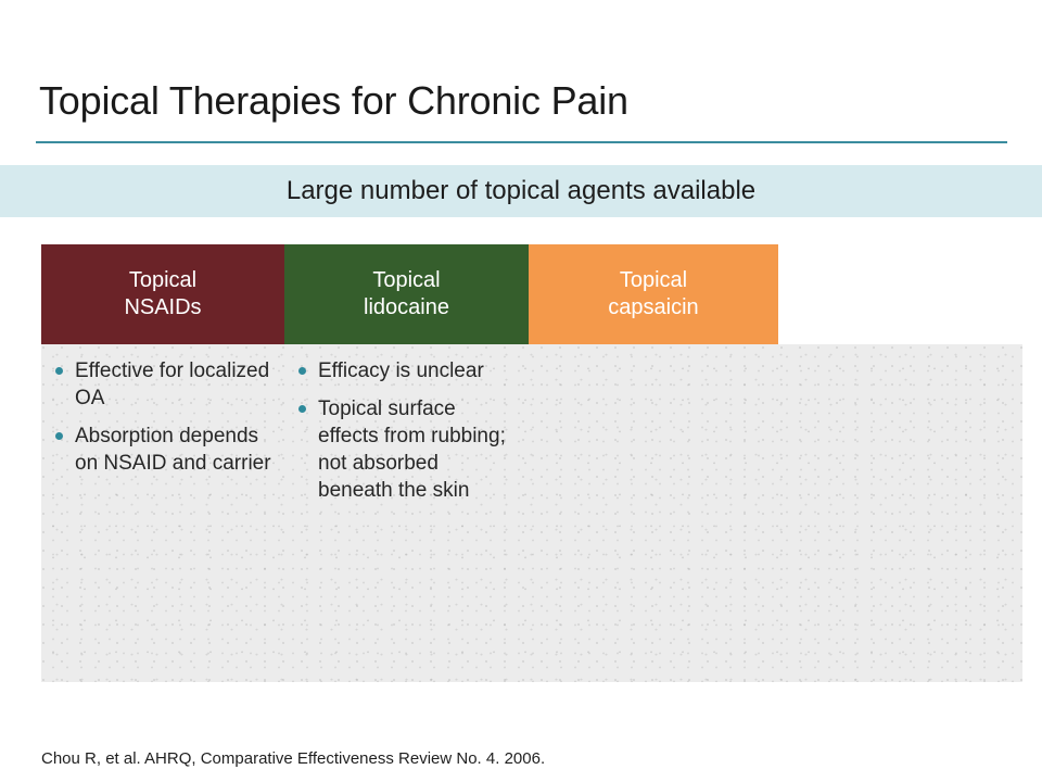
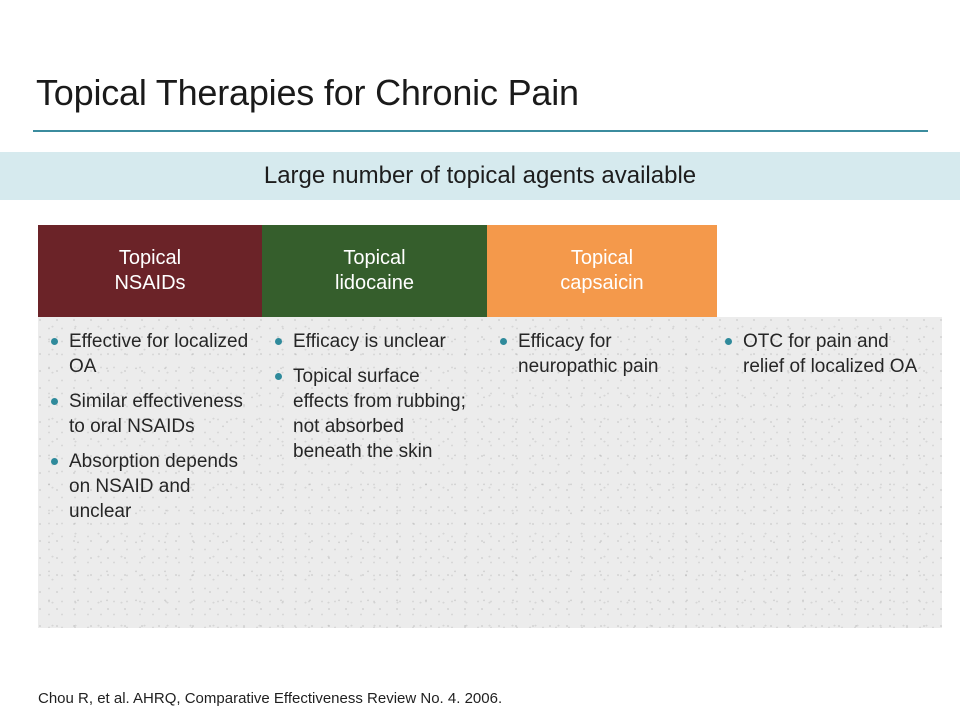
  Topical Therapies for Chronic Pain
  Large number of topical agents available
  Topical
  NSAIDs
  Topical
  lidocaine
  Topical
  capsaicin
  Effective for localized OA
+ Similar effectiveness to oral NSAIDs
- Absorption depends on NSAID and carrier
+ Absorption depends on NSAID and unclear
  Efficacy is unclear
  Topical surface effects from rubbing; not absorbed beneath the skin
+ Efficacy for neuropathic pain
+ OTC for pain and relief of localized OA
  Chou R, et al. AHRQ, Comparative Effectiveness Review No. 4. 2006.
